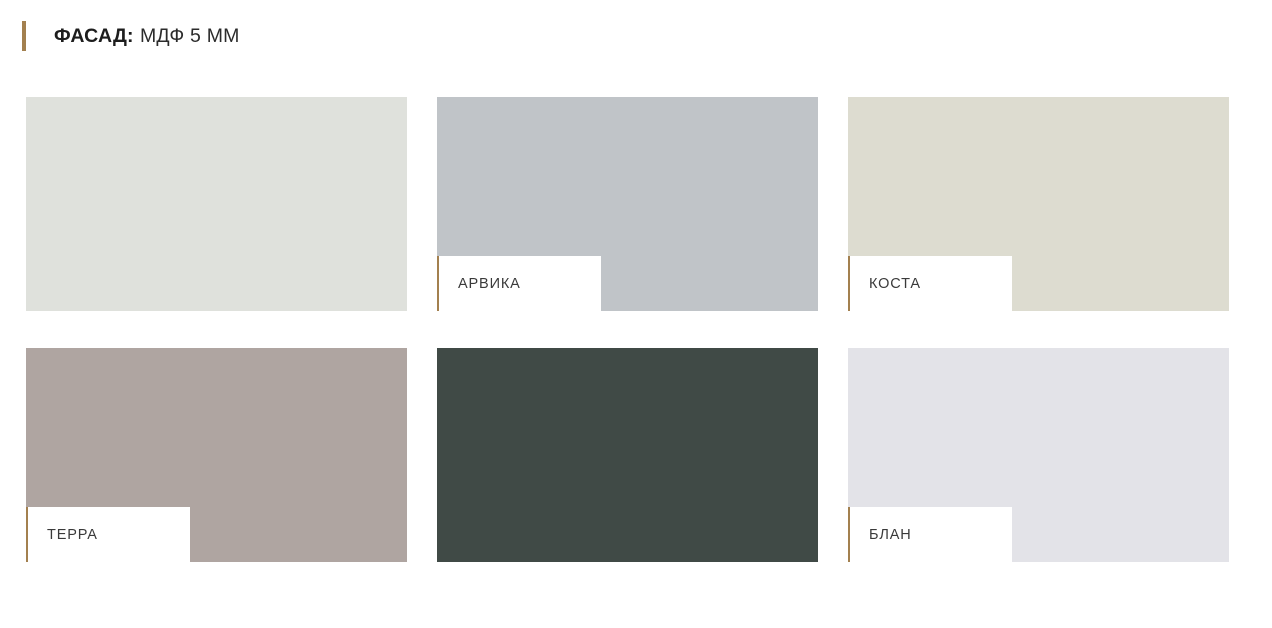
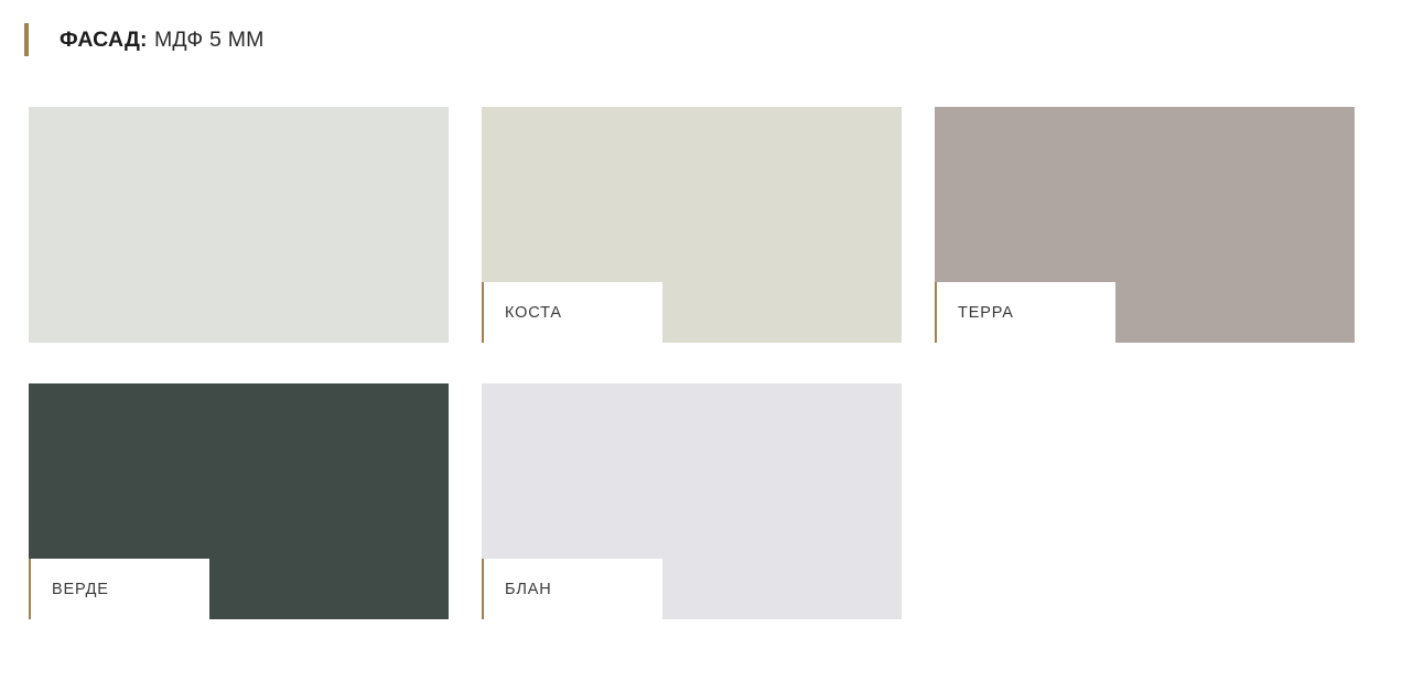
  ФАСАД:
  МДФ 5 ММ
- АРВИКА
  КОСТА
  ТЕРРА
+ ВЕРДЕ
  БЛАН
